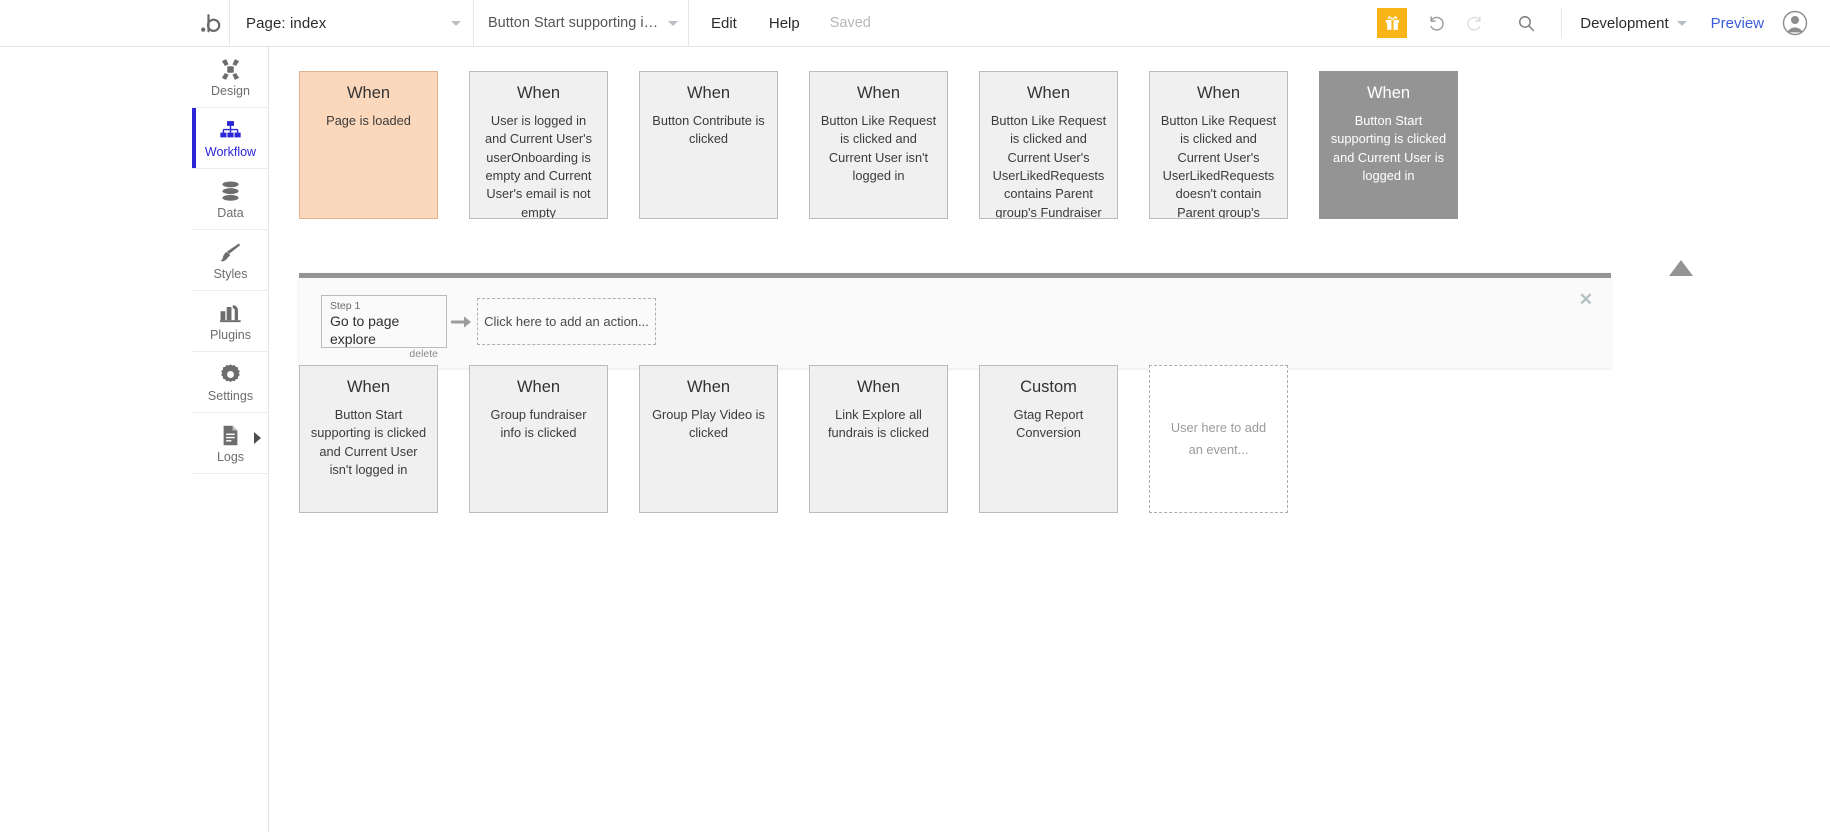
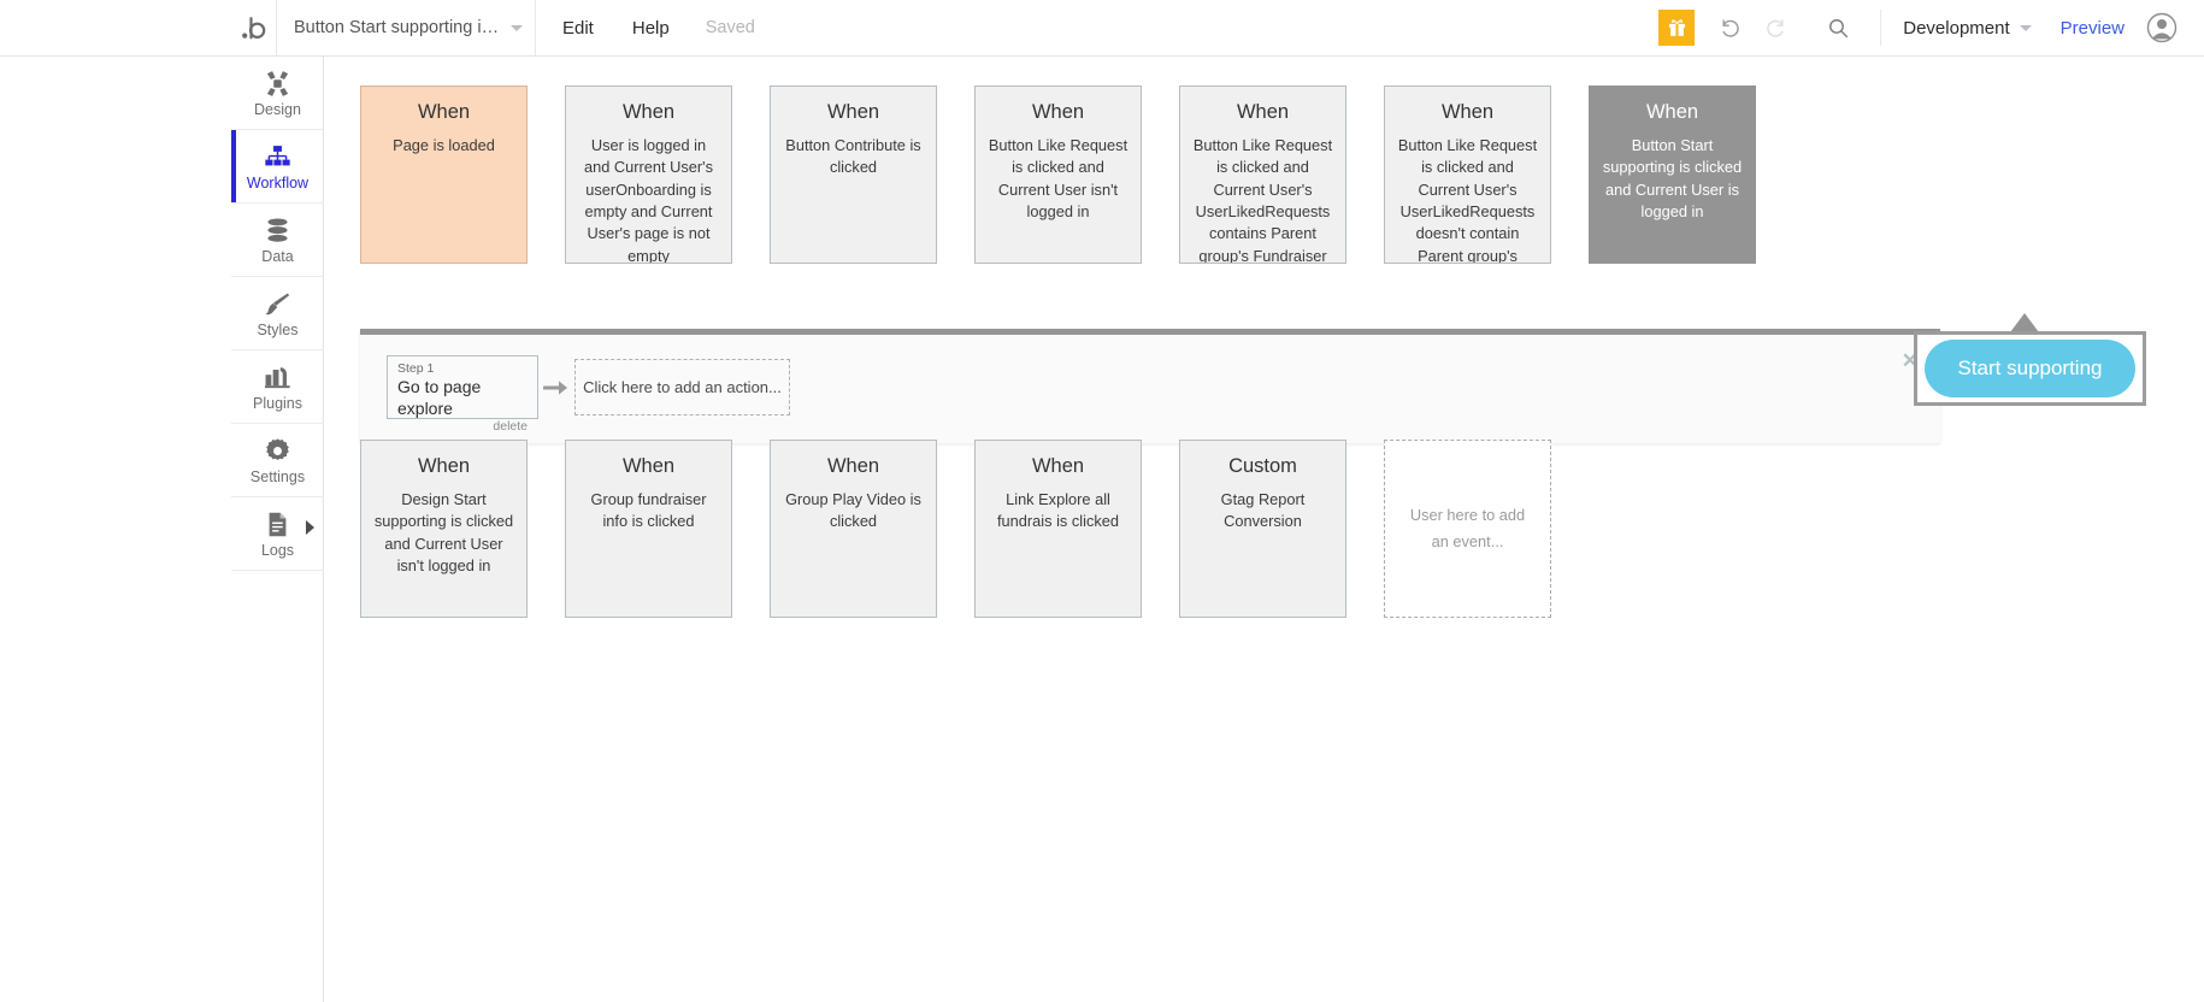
- Page: index
  Button Start supporting is c
  Edit
  Help
  Saved
  Development
  Preview
  Design
  Workflow
  Data
  Styles
  Plugins
  Settings
  Logs
  When
  Page is loaded
  When
- User is logged in and Current User's userOnboarding is empty and Current User's email is not empty
+ User is logged in and Current User's userOnboarding is empty and Current User's page is not empty
  When
  Button Contribute is clicked
  When
  Button Like Request is clicked and Current User isn't logged in
  When
  Button Like Request is clicked and Current User's UserLikedRequests contains Parent group's Fundraiser
  When
  Button Like Request is clicked and Current User's UserLikedRequests doesn't contain Parent group's
  When
  Button Start supporting is clicked and Current User is logged in
  Step 1
  Go to page explore
  delete
  Click here to add an action...
  ✕
+ Start supporting
  When
- Button Start supporting is clicked and Current User isn't logged in
+ Design Start supporting is clicked and Current User isn't logged in
  When
  Group fundraiser info is clicked
  When
  Group Play Video is clicked
  When
  Link Explore all fundrais is clicked
  Custom
  Gtag Report Conversion
  User here to add an event...
